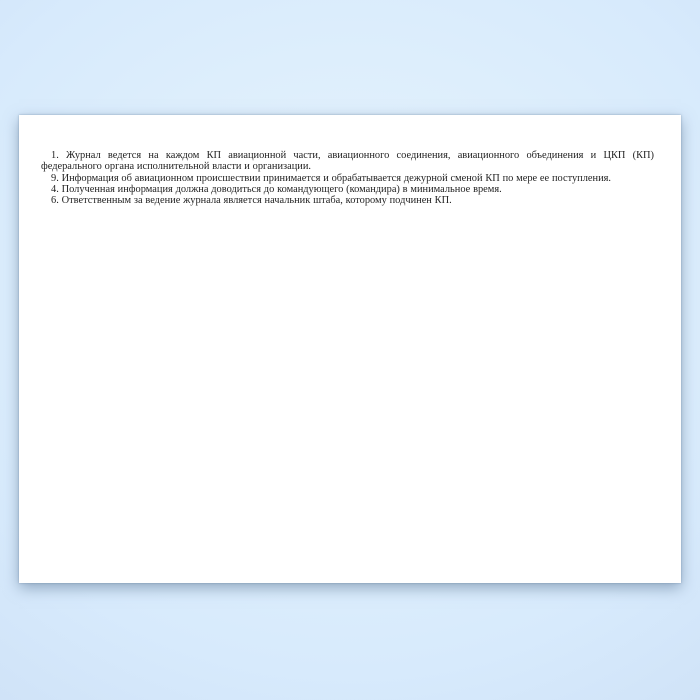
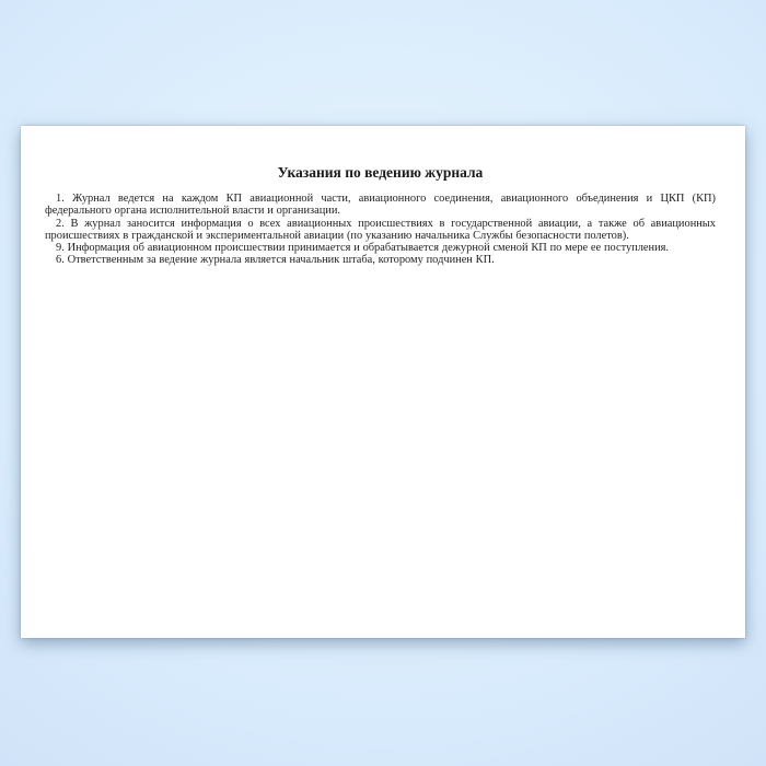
+ Указания по ведению журнала
  1. Журнал ведется на каждом КП авиационной части, авиационного соединения, авиационного объединения и ЦКП (КП) федерального органа ис­полнительной власти и организации.
+ 2. В журнал заносится информация о всех авиационных происшествиях в государственной авиации, а также об авиационных происшествиях в гражданской и экспериментальной авиации (по указанию начальника Службы безопасности полетов).
  9. Информация об авиационном происшествии принимается и обрабатывается дежурной сменой КП по мере ее поступления.
- 4. Полученная информация должна доводиться до командующего (командира) в минимальное время.
  6. Ответственным за ведение журнала является начальник штаба, которому подчинен КП.
